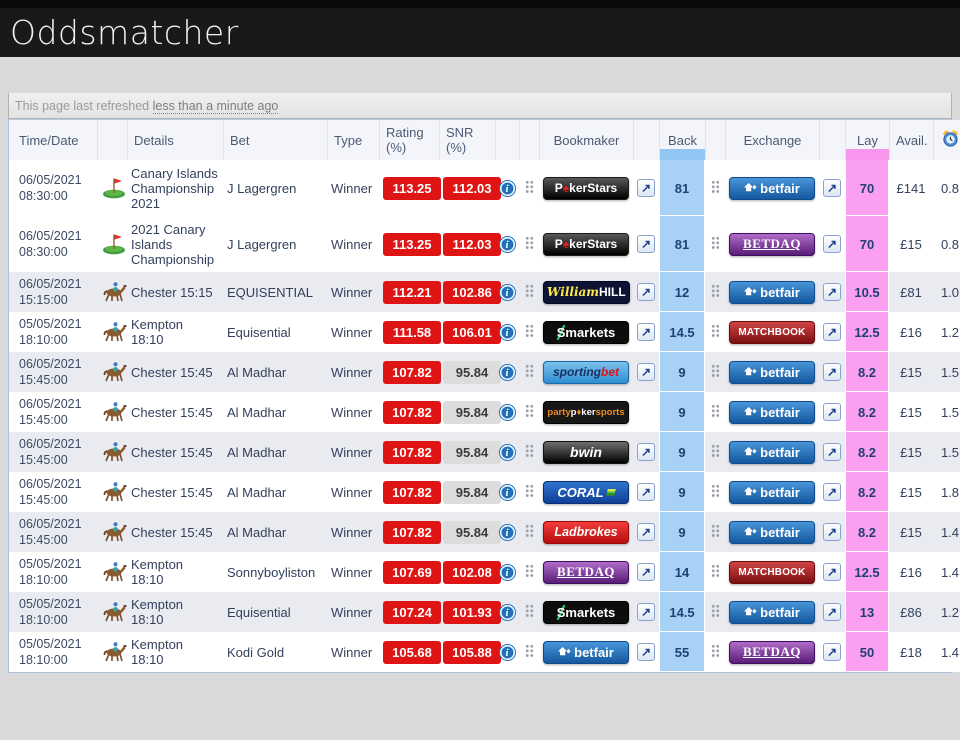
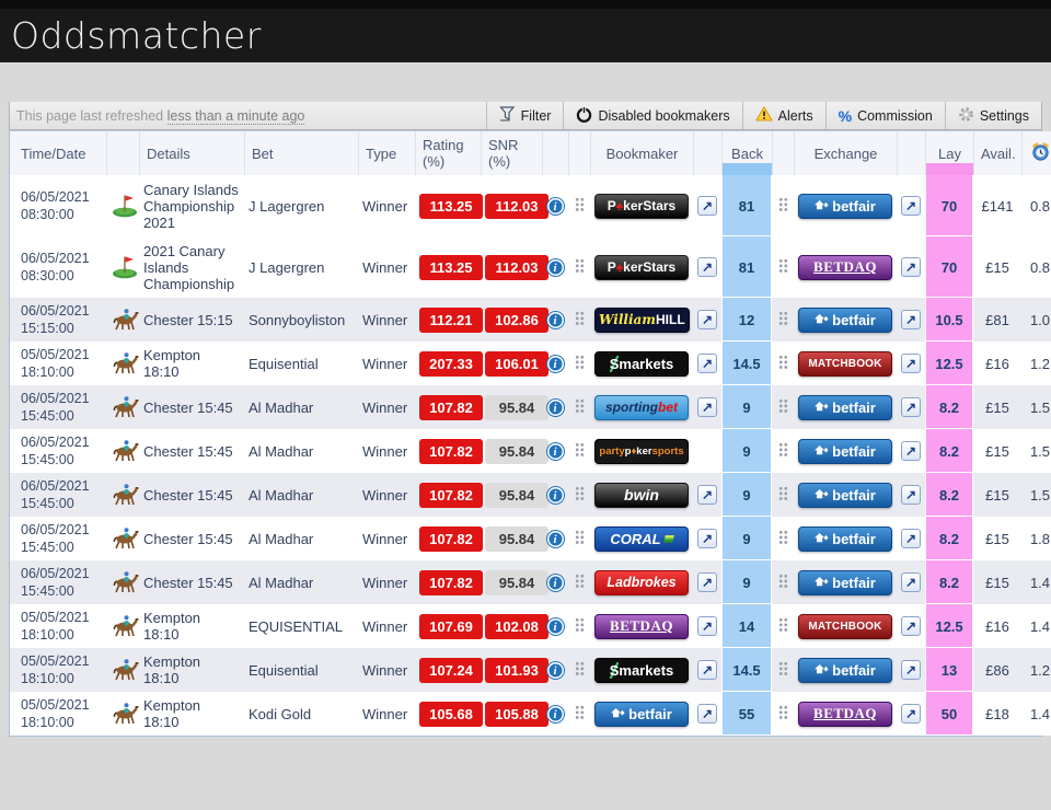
  Oddsmatcher
  This page last refreshed less than a minute ago
+ Filter
+ Disabled bookmakers
+ Alerts
+ %
+ Commission
+ Settings
  Time/Date		Details	Bet	Type	Rating(%)	SNR(%)			Bookmaker		Back		Exchange		Lay	Avail.
  06/05/202108:30:00		Canary Islands Championship 2021	J Lagergren	Winner	113.25	112.03	i		P♠kerStars	↗	81		betfair	↗	70	£141	0.8
  06/05/202108:30:00		2021 Canary Islands Championship	J Lagergren	Winner	113.25	112.03	i		P♠kerStars	↗	81		BETDAQ	↗	70	£15	0.8
- 06/05/202115:15:00		Chester 15:15	EQUISENTIAL	Winner	112.21	102.86	i		WilliamHILL	↗	12		betfair	↗	10.5	£81	1.0
+ 06/05/202115:15:00		Chester 15:15	Sonnyboyliston	Winner	112.21	102.86	i		WilliamHILL	↗	12		betfair	↗	10.5	£81	1.0
- 05/05/202118:10:00		Kempton 18:10	Equisential	Winner	111.58	106.01	i		Smarkets	↗	14.5		MATCHBOOK	↗	12.5	£16	1.2
+ 05/05/202118:10:00		Kempton 18:10	Equisential	Winner	207.33	106.01	i		Smarkets	↗	14.5		MATCHBOOK	↗	12.5	£16	1.2
  06/05/202115:45:00		Chester 15:45	Al Madhar	Winner	107.82	95.84	i		sportingbet	↗	9		betfair	↗	8.2	£15	1.5
  06/05/202115:45:00		Chester 15:45	Al Madhar	Winner	107.82	95.84	i		partyp♦kersports		9		betfair	↗	8.2	£15	1.5
  06/05/202115:45:00		Chester 15:45	Al Madhar	Winner	107.82	95.84	i		bwin	↗	9		betfair	↗	8.2	£15	1.5
  06/05/202115:45:00		Chester 15:45	Al Madhar	Winner	107.82	95.84	i		CORAL	↗	9		betfair	↗	8.2	£15	1.8
  06/05/202115:45:00		Chester 15:45	Al Madhar	Winner	107.82	95.84	i		Ladbrokes	↗	9		betfair	↗	8.2	£15	1.4
- 05/05/202118:10:00		Kempton 18:10	Sonnyboyliston	Winner	107.69	102.08	i		BETDAQ	↗	14		MATCHBOOK	↗	12.5	£16	1.4
+ 05/05/202118:10:00		Kempton 18:10	EQUISENTIAL	Winner	107.69	102.08	i		BETDAQ	↗	14		MATCHBOOK	↗	12.5	£16	1.4
  05/05/202118:10:00		Kempton 18:10	Equisential	Winner	107.24	101.93	i		Smarkets	↗	14.5		betfair	↗	13	£86	1.2
  05/05/202118:10:00		Kempton 18:10	Kodi Gold	Winner	105.68	105.88	i		betfair	↗	55		BETDAQ	↗	50	£18	1.4
